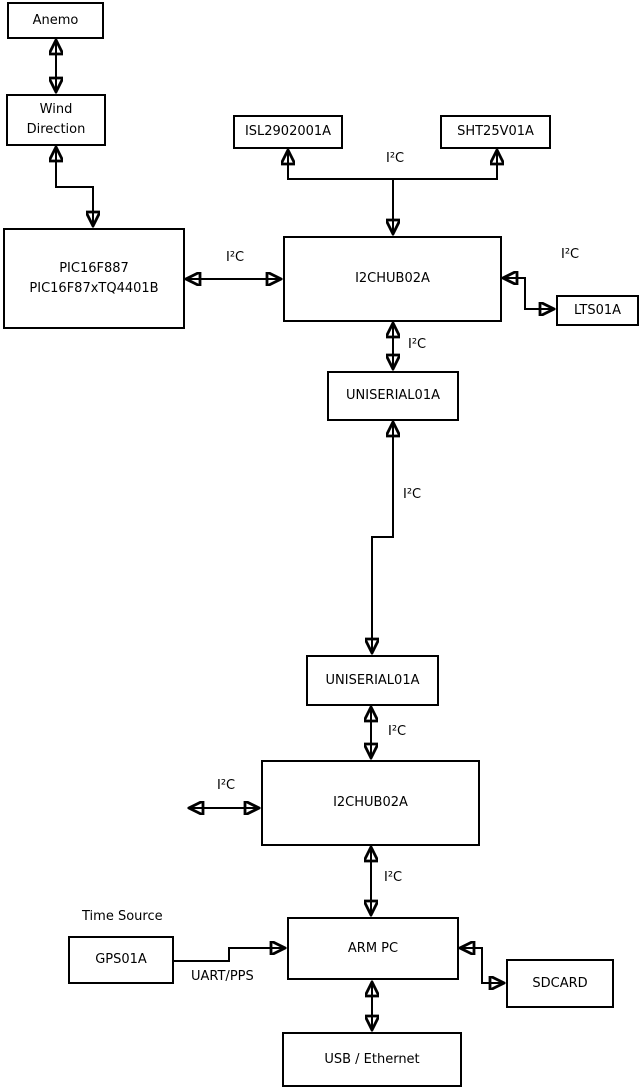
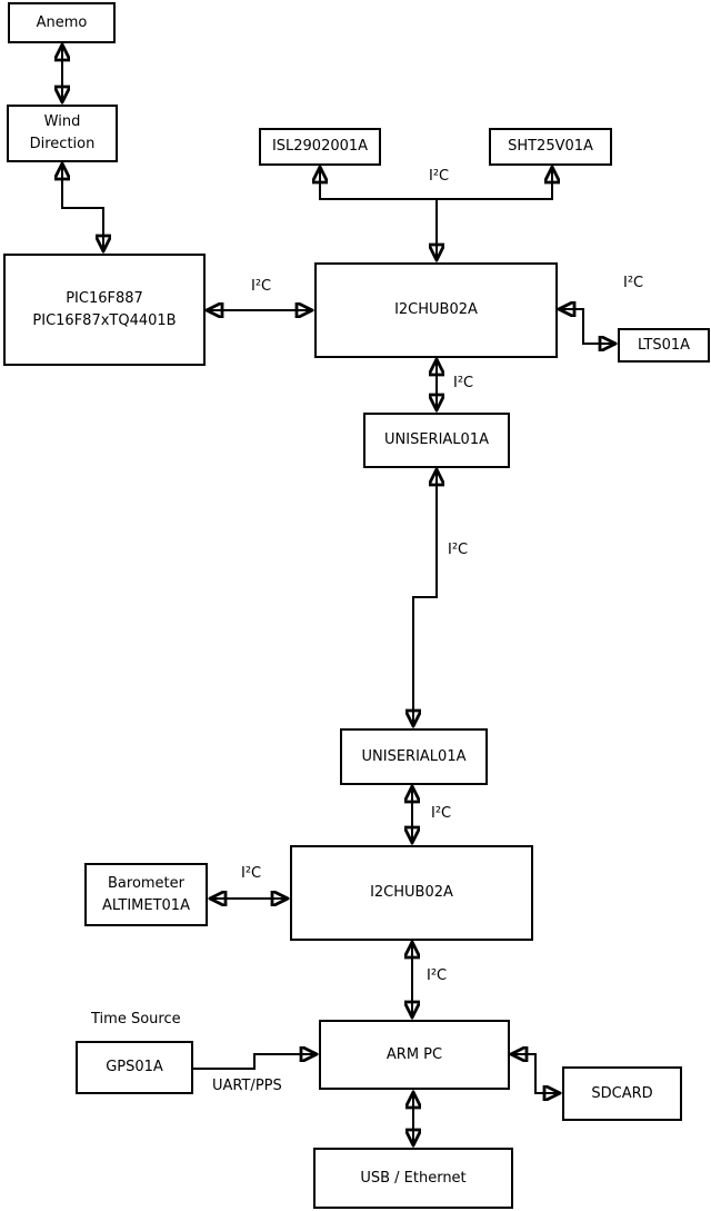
  Anemo
  Wind
  Direction
  PIC16F887
  PIC16F87xTQ4401B
  ISL2902001A
  SHT25V01A
  I2CHUB02A
  LTS01A
  UNISERIAL01A
  UNISERIAL01A
  I2CHUB02A
+ Barometer
+ ALTIMET01A
  GPS01A
  ARM PC
  SDCARD
  USB / Ethernet
  I²C
  I²C
  I²C
  I²C
  I²C
  I²C
  I²C
  I²C
  Time Source
  UART/PPS
